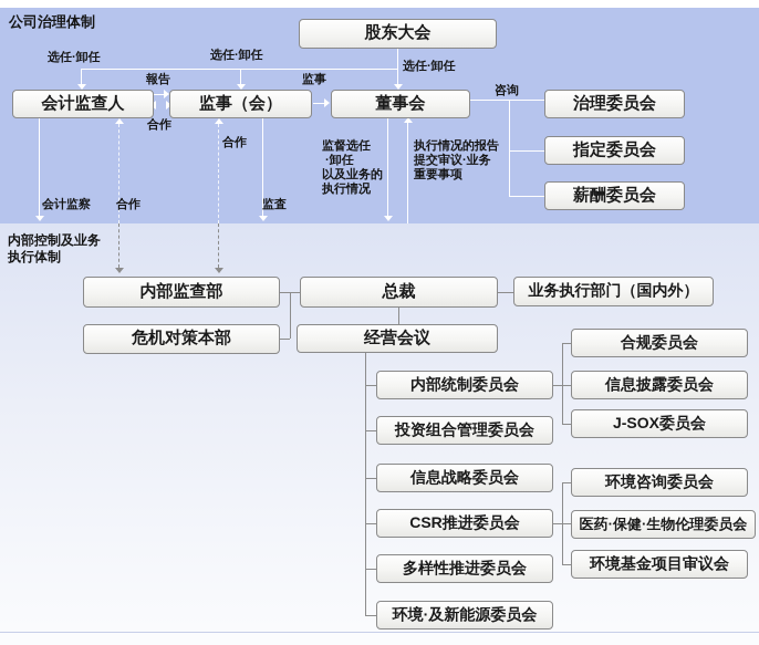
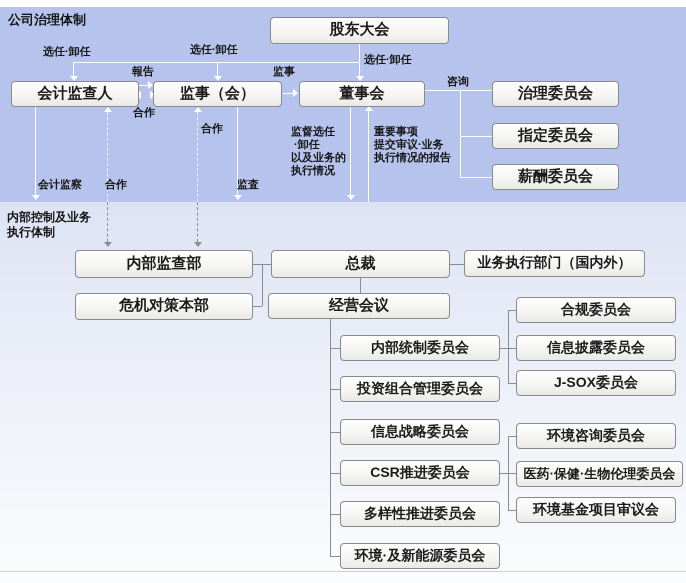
  股东大会
  会计监查人
  监事（会）
  董事会
  治理委员会
  指定委员会
  薪酬委员会
  内部监查部
  总裁
  业务执行部门（国内外）
  危机对策本部
  经营会议
  内部统制委员会
  投资组合管理委员会
  信息战略委员会
  CSR推进委员会
  多样性推进委员会
  环境·及新能源委员会
  合规委员会
  信息披露委员会
  J-SOX委员会
  环境咨询委员会
  医药·保健·生物伦理委员会
  环境基金项目审议会
  公司治理体制
  选任·卸任
  选任·卸任
  选任·卸任
  報告
  监事
  咨询
  合作
  合作
  会计监察
  合作
  监査
  监督选任
  ·卸任
  以及业务的
  执行情况
- 执行情况的报告
+ 重要事项
  提交审议·业务
- 重要事项
+ 执行情况的报告
  内部控制及业务
  执行体制
